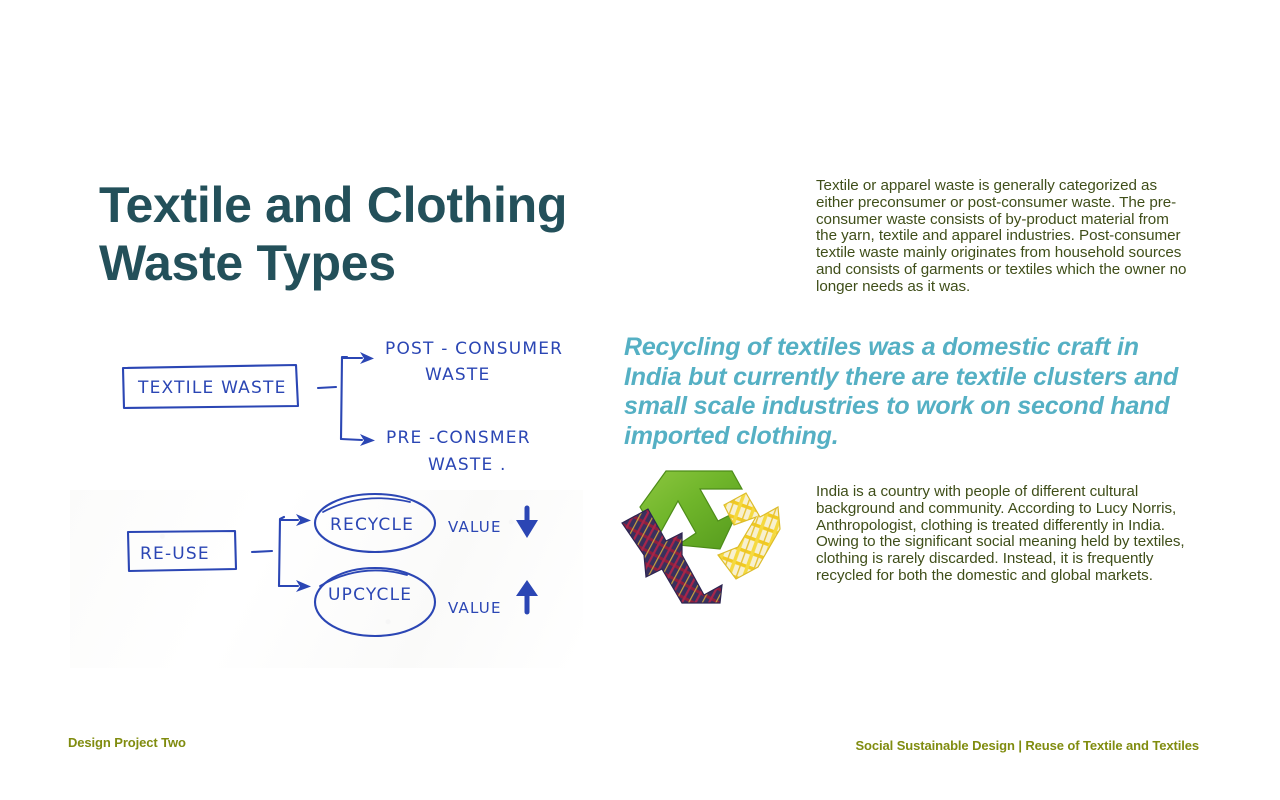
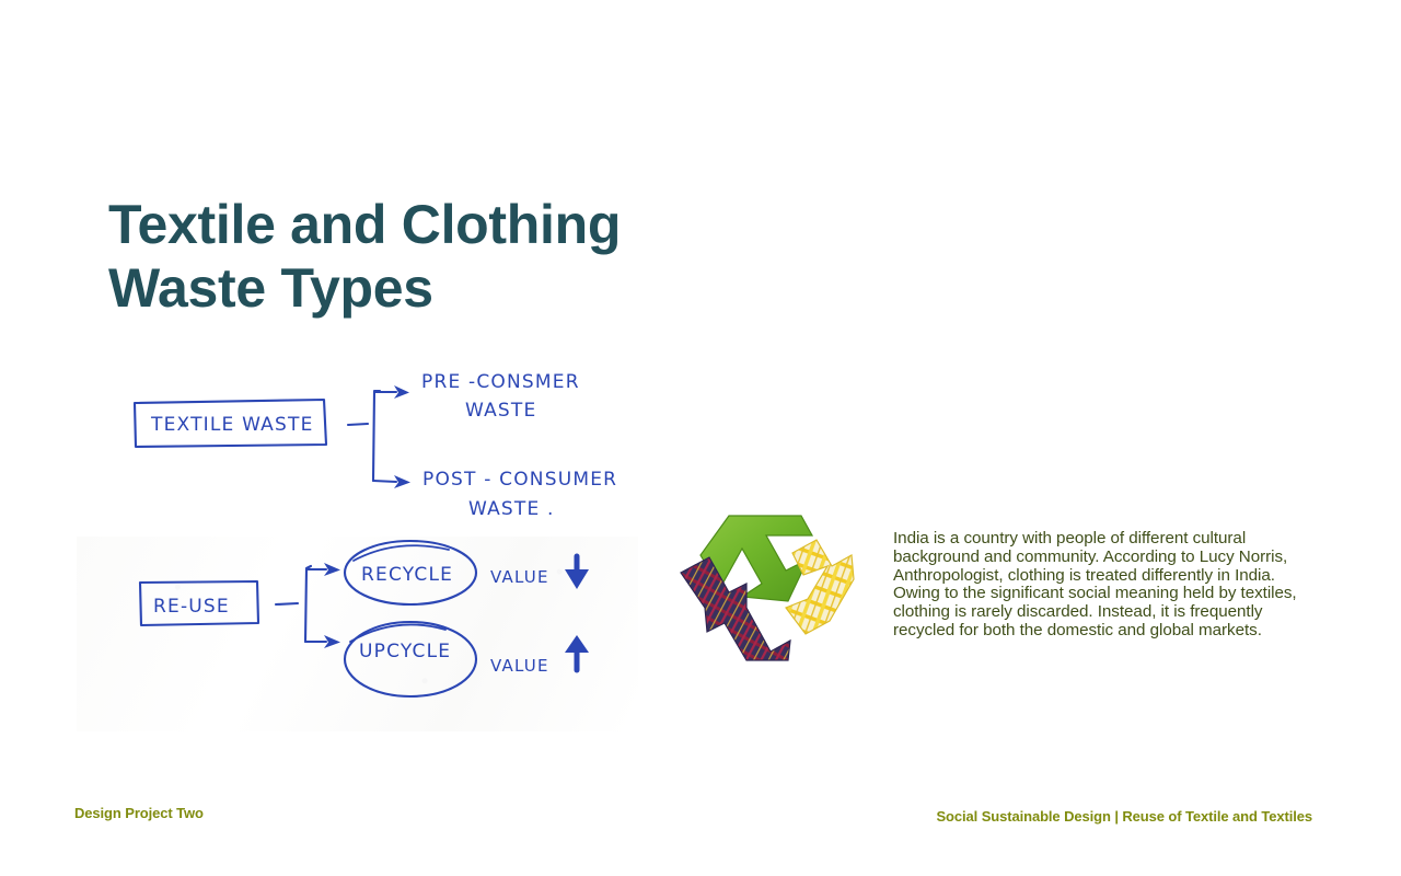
  Textile and Clothing Waste Types
- Textile or apparel waste is generally categorized as either preconsumer or post-consumer waste. The pre-consumer waste consists of by-product material from the yarn, textile and apparel industries. Post-consumer textile waste mainly originates from household sources and consists of garments or textiles which the owner no longer needs as it was.
- Recycling of textiles was a domestic craft in India but currently there are textile clusters and small scale industries to work on second hand imported clothing.
  India is a country with people of different cultural background and community. According to Lucy Norris, Anthropologist, clothing is treated differently in India. Owing to the significant social meaning held by textiles, clothing is rarely discarded. Instead, it is frequently recycled for both the domestic and global markets.
  TEXTILE WASTE
- POST - CONSUMER
+ PRE -CONSMER
  WASTE
- PRE -CONSMER
+ POST - CONSUMER
  WASTE .
  RE-USE
  RECYCLE
  UPCYCLE
  VALUE
  VALUE
  Design Project Two
  Social Sustainable Design | Reuse of Textile and Textiles
